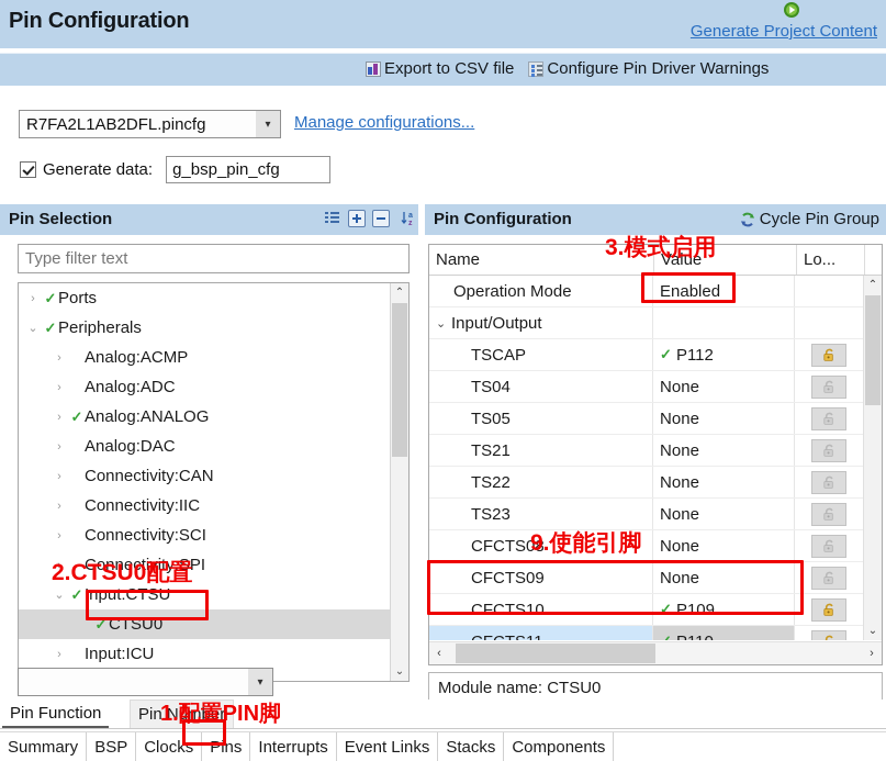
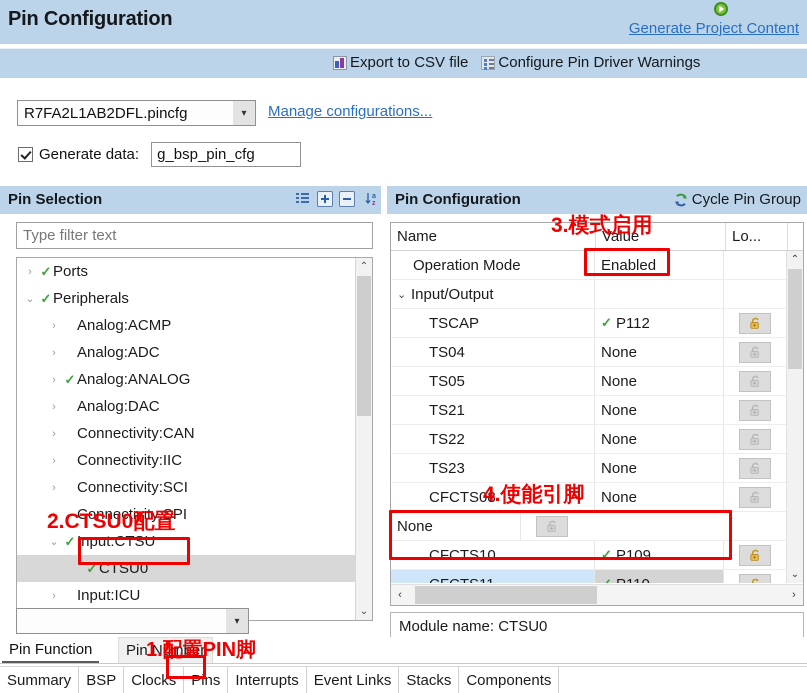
  Pin Configuration
  Generate Project Content
  Export to CSV file
  Configure Pin Driver Warnings
  R7FA2L1AB2DFL.pincfg
  ▾
  Manage configurations...
  Generate data:
  g_bsp_pin_cfg
  Pin Selection
  Pin Configuration
  Cycle Pin Group
  Type filter text
  ›
  ✓
  Ports
  ⌄
  ✓
  Peripherals
  ›
  Analog:ACMP
  ›
  Analog:ADC
  ›
  ✓
  Analog:ANALOG
  ›
  Analog:DAC
  ›
  Connectivity:CAN
  ›
  Connectivity:IIC
  ›
  Connectivity:SCI
  ›
  ✓
  Connectivity:SPI
  ⌄
  ✓
  Input:CTSU
  ✓
  CTSU0
  ›
  Input:ICU
  ⌃
  ⌄
  Name
  Value
  Lo...
  Operation Mode
  Enabled
  ⌄
  Input/Output
  TSCAP
  ✓
  P112
  TS04
  None
  TS05
  None
  TS21
  None
  TS22
  None
  TS23
  None
  CFCTS08
  None
- CFCTS09
  None
  CFCTS10
  ✓
  P109
  ⌃
  ⌄
  ‹
  ›
  Module name: CTSU0
  ▾
  Pin Function
  Pin Number
  Summary
  BSP
  Clocks
  Pins
  Interrupts
  Event Links
  Stacks
  Components
  1.配置PIN脚
  2.CTSU0配置
  3.模式启用
- 9.使能引脚
+ 4.使能引脚
